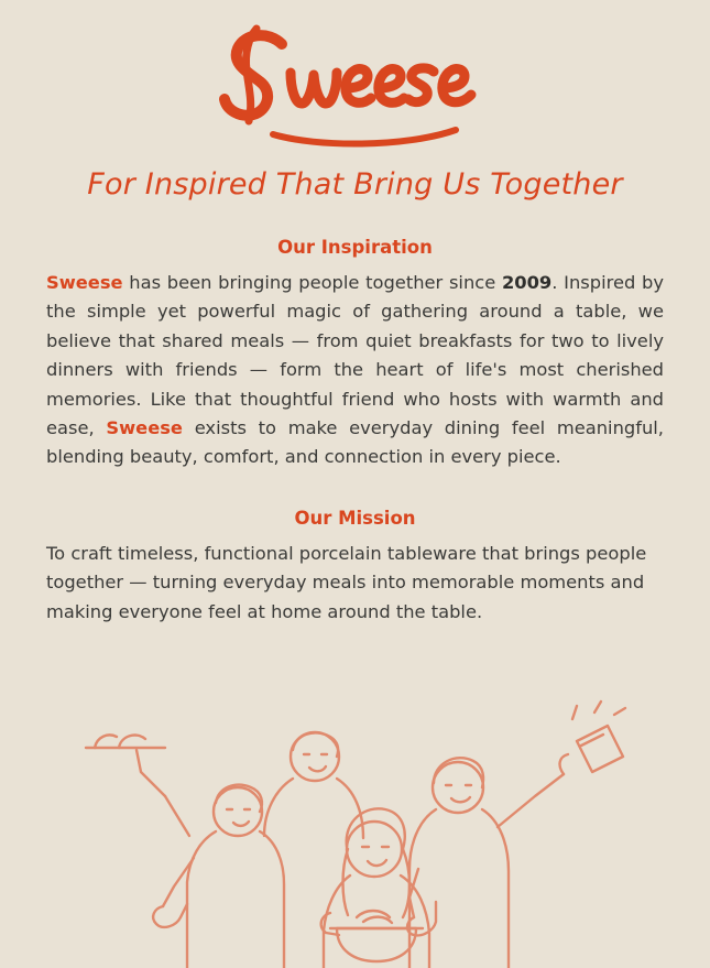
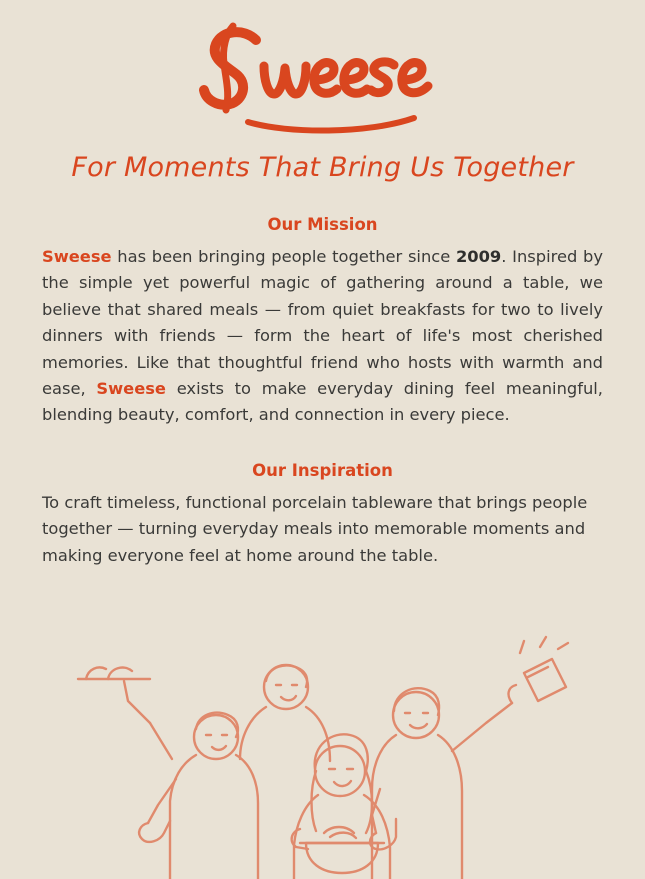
- For Inspired That Bring Us Together
+ For Moments That Bring Us Together
- Our Inspiration
+ Our Mission
  Sweese has been bringing people together since 2009. Inspired by the simple yet powerful magic of gathering around a table, we believe that shared meals — from quiet breakfasts for two to lively dinners with friends — form the heart of life's most cherished memories. Like that thoughtful friend who hosts with warmth and ease, Sweese exists to make everyday dining feel meaningful, blending beauty, comfort, and connection in every piece.
- Our Mission
+ Our Inspiration
  To craft timeless, functional porcelain tableware that brings people together — turning everyday meals into memorable moments and making everyone feel at home around the table.
